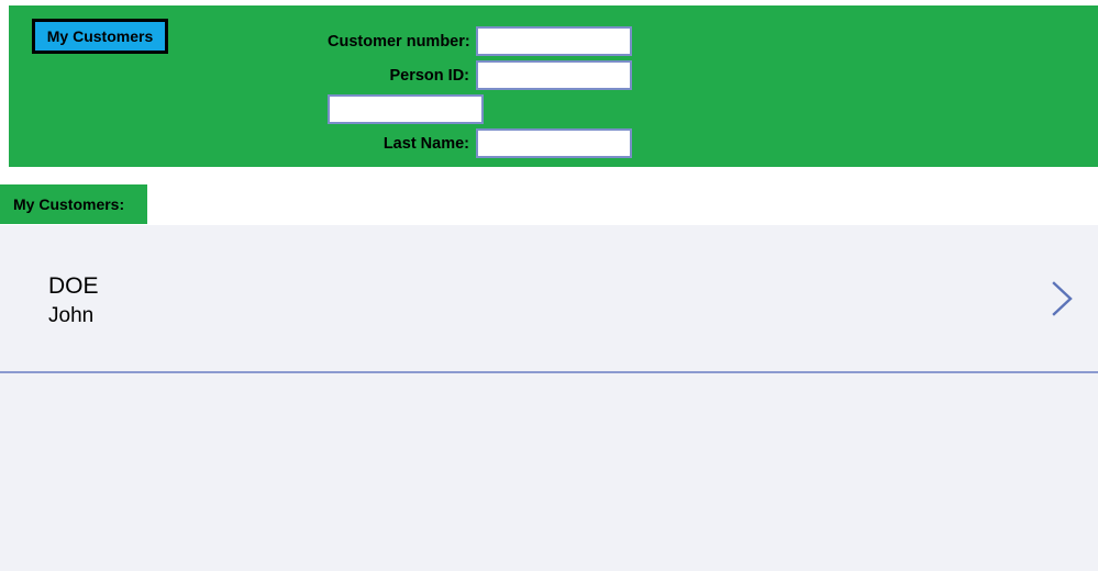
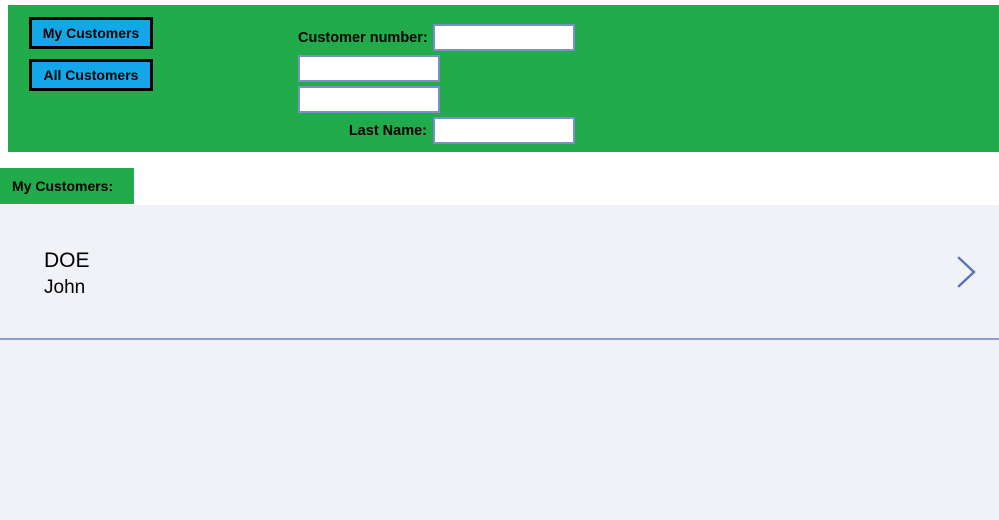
  My Customers
+ All Customers
  Customer number:
- Person ID:
  Last Name:
  My Customers:
  DOE
  John
